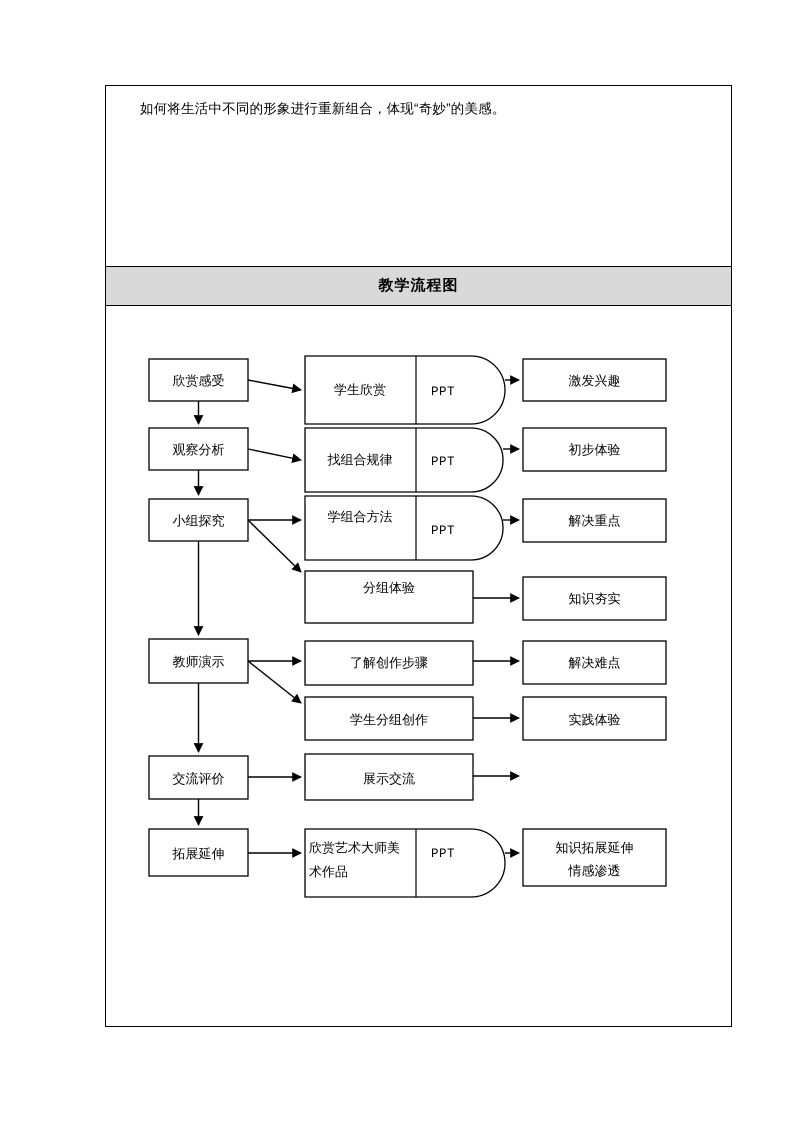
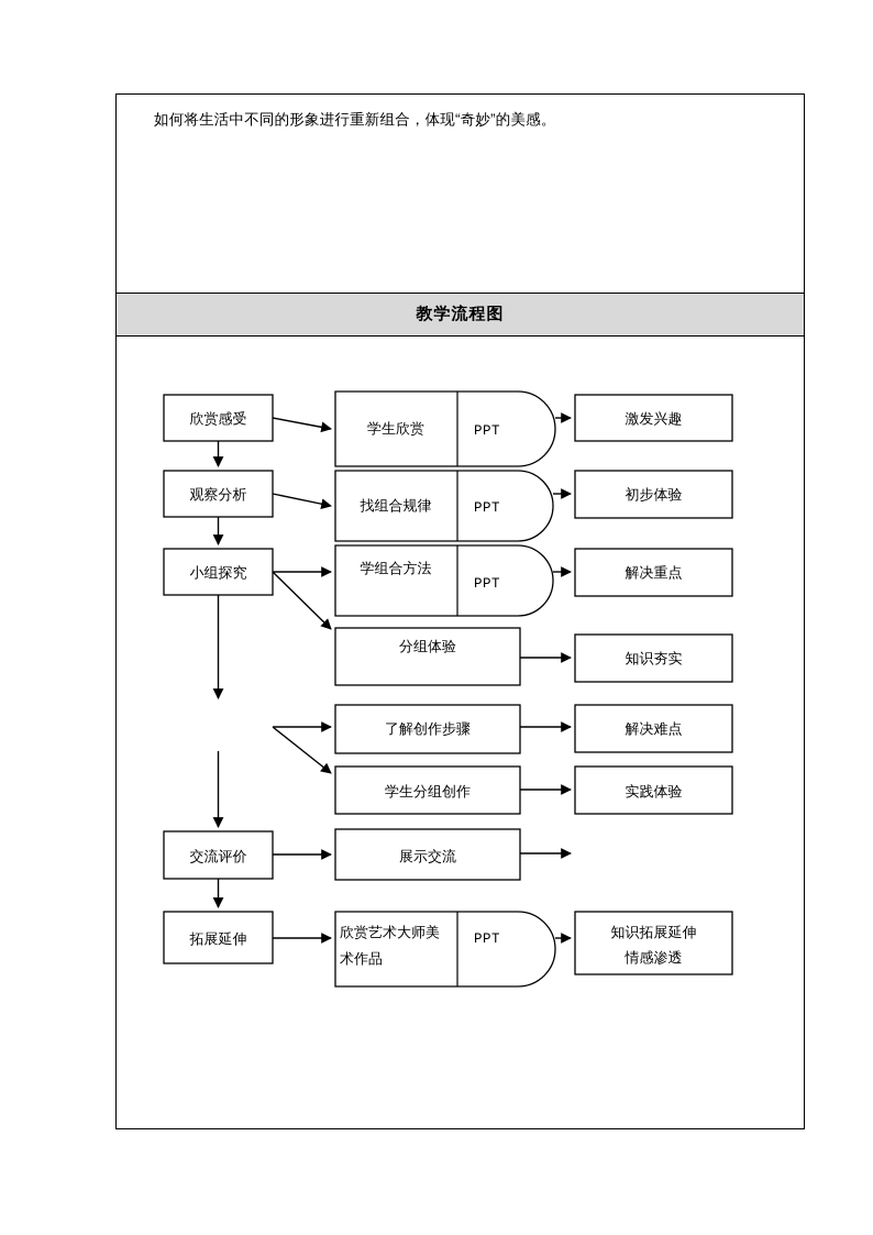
  如何将生活中不同的形象进行重新组合，体现“奇妙”的美感。
  教学流程图
  欣赏感受
  观察分析
  小组探究
- 教师演示
  交流评价
  拓展延伸
  学生欣赏
  PPT
  找组合规律
  PPT
  学组合方法
  PPT
  分组体验
  了解创作步骤
  学生分组创作
  展示交流
  欣赏艺术大师美
  术作品
  PPT
  激发兴趣
  初步体验
  解决重点
  知识夯实
  解决难点
  实践体验
  知识拓展延伸
  情感渗透
